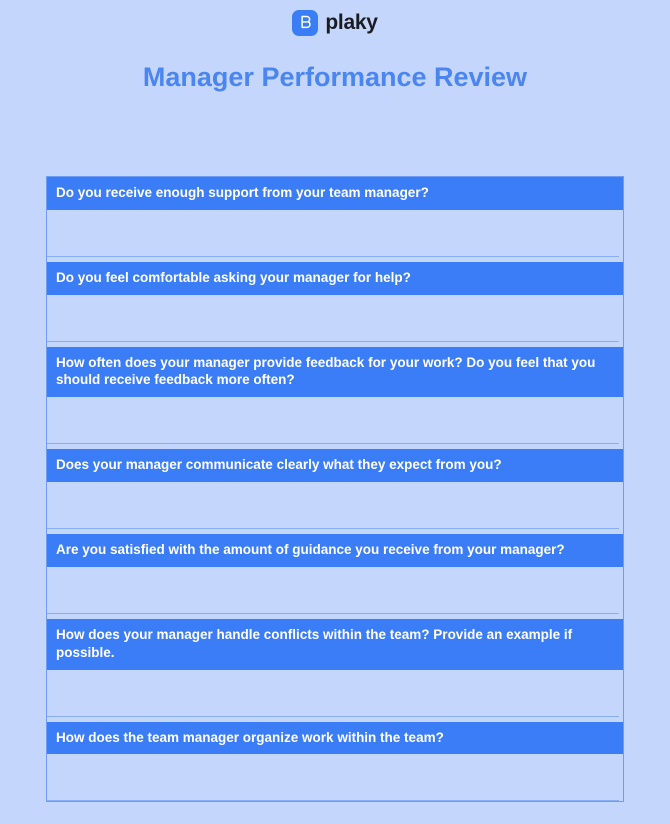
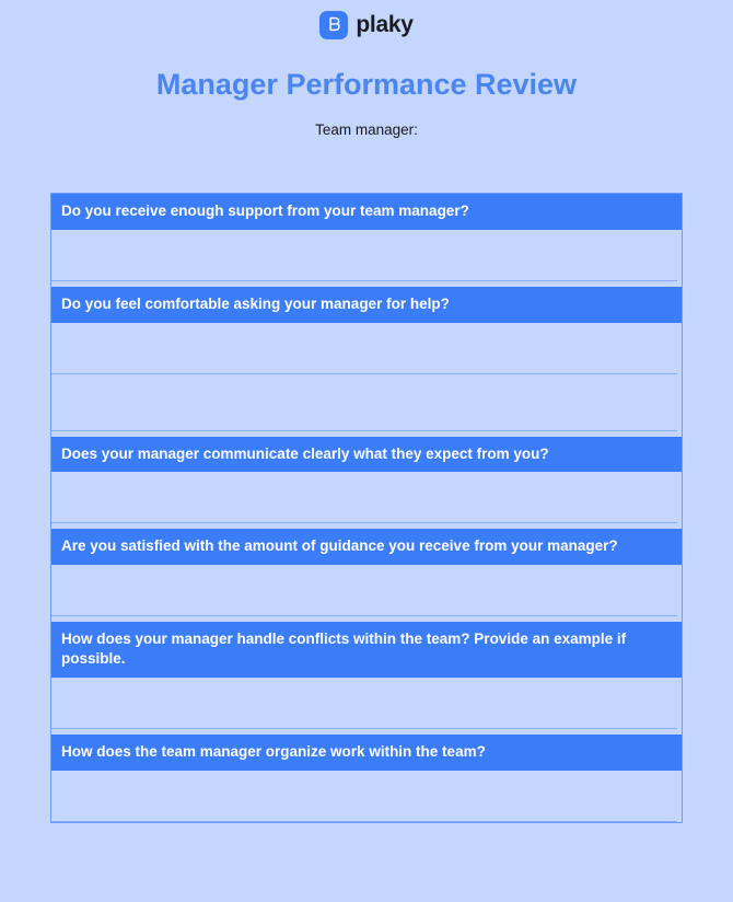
  plaky
  Manager Performance Review
+ Team manager:
  Do you receive enough support from your team manager?
  Do you feel comfortable asking your manager for help?
- How often does your manager provide feedback for your work? Do you feel that you should receive feedback more often?
  Does your manager communicate clearly what they expect from you?
  Are you satisfied with the amount of guidance you receive from your manager?
  How does your manager handle conflicts within the team? Provide an example if possible.
  How does the team manager organize work within the team?
